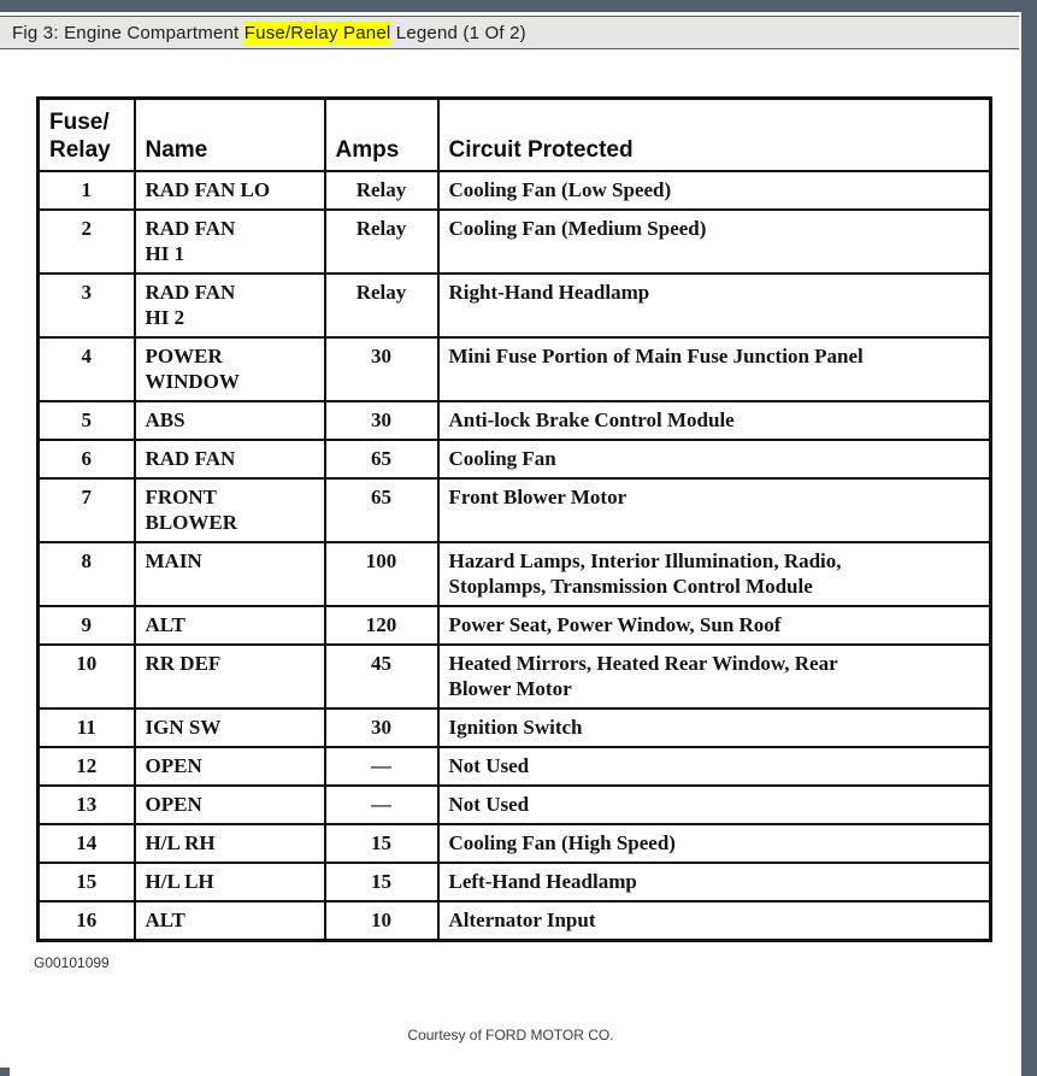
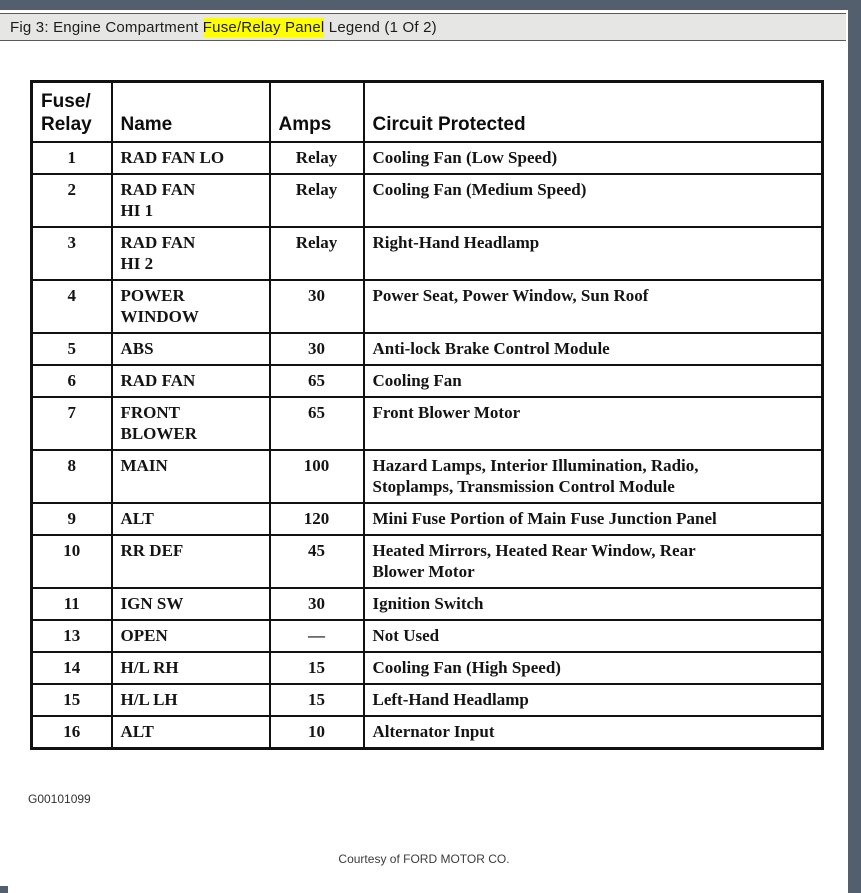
  Fig 3: Engine Compartment Fuse/Relay Panel Legend (1 Of 2)
  Fuse/ Relay	Name	Amps	Circuit Protected
  1	RAD FAN LO	Relay	Cooling Fan (Low Speed)
  2	RAD FAN HI 1	Relay	Cooling Fan (Medium Speed)
  3	RAD FAN HI 2	Relay	Right-Hand Headlamp
- 4	POWER WINDOW	30	Mini Fuse Portion of Main Fuse Junction Panel
+ 4	POWER WINDOW	30	Power Seat, Power Window, Sun Roof
  5	ABS	30	Anti-lock Brake Control Module
  6	RAD FAN	65	Cooling Fan
  7	FRONT BLOWER	65	Front Blower Motor
  8	MAIN	100	Hazard Lamps, Interior Illumination, Radio, Stoplamps, Transmission Control Module
- 9	ALT	120	Power Seat, Power Window, Sun Roof
+ 9	ALT	120	Mini Fuse Portion of Main Fuse Junction Panel
  10	RR DEF	45	Heated Mirrors, Heated Rear Window, Rear Blower Motor
  11	IGN SW	30	Ignition Switch
- 12	OPEN	—	Not Used
  13	OPEN	—	Not Used
  14	H/L RH	15	Cooling Fan (High Speed)
  15	H/L LH	15	Left-Hand Headlamp
  16	ALT	10	Alternator Input
  G00101099
  Courtesy of FORD MOTOR CO.
